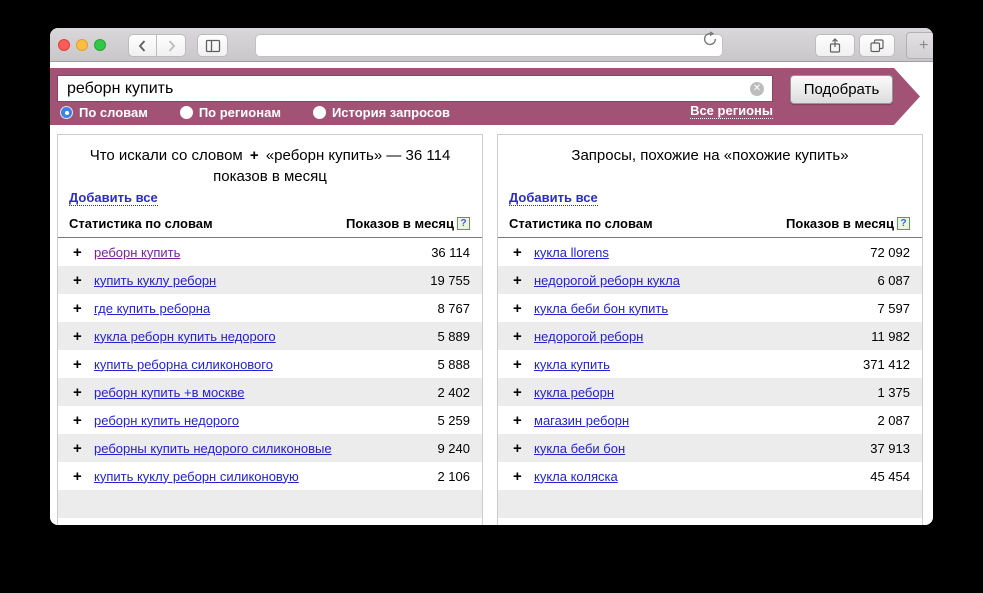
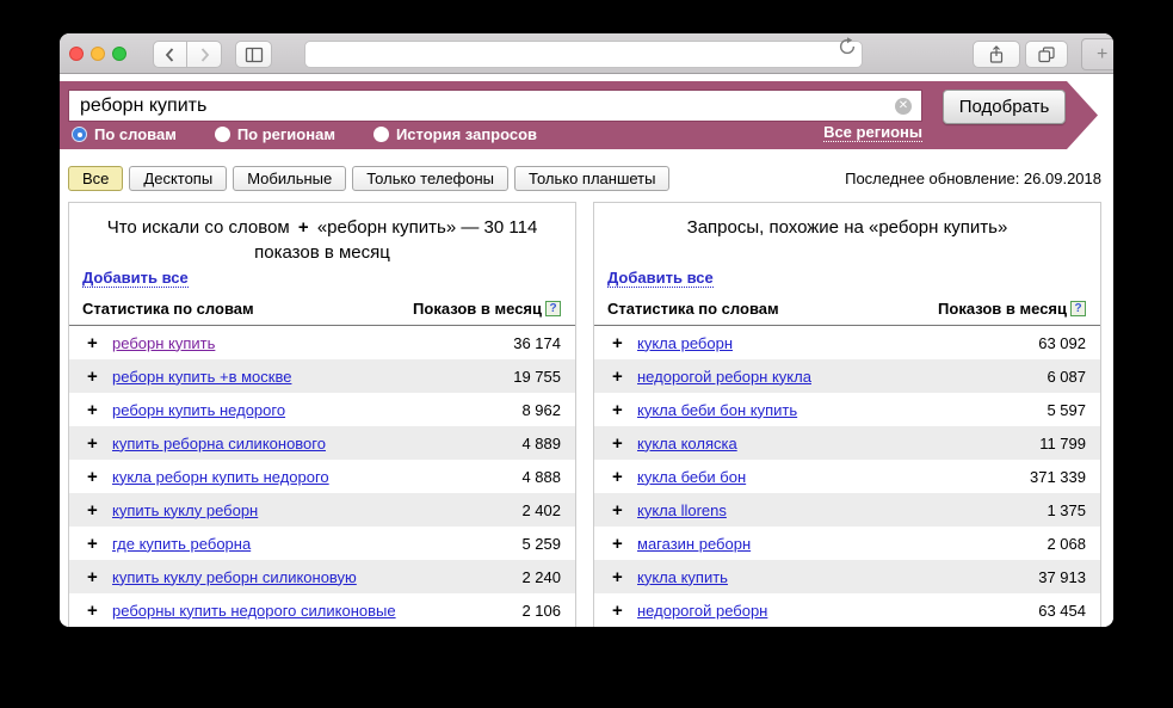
  +
  реборн купить
  ✕
  Подобрать
  По словам
  По регионам
  История запросов
  Все регионы
+ Все
+ Десктопы
+ Мобильные
+ Только телефоны
+ Только планшеты
+ Последнее обновление: 26.09.2018
- Что искали со словом + «реборн купить» — 36 114 показов в месяц
+ Что искали со словом + «реборн купить» — 30 114 показов в месяц
  Добавить все
  Статистика по словам
  Показов в месяц
  ?
  +
  реборн купить
- 36 114
+ 36 174
  +
- купить куклу реборн
+ реборн купить +в москве
  19 755
  +
- где купить реборна
+ реборн купить недорого
- 8 767
+ 8 962
  +
- кукла реборн купить недорого
+ купить реборна силиконового
- 5 889
+ 4 889
  +
- купить реборна силиконового
+ кукла реборн купить недорого
- 5 888
+ 4 888
  +
- реборн купить +в москве
+ купить куклу реборн
  2 402
  +
- реборн купить недорого
+ где купить реборна
  5 259
  +
- реборны купить недорого силиконовые
+ купить куклу реборн силиконовую
- 9 240
+ 2 240
  +
- купить куклу реборн силиконовую
+ реборны купить недорого силиконовые
  2 106
- Запросы, похожие на «похожие купить»
+ Запросы, похожие на «реборн купить»
  Добавить все
  Статистика по словам
  Показов в месяц
  ?
  +
- кукла llorens
+ кукла реборн
- 72 092
+ 63 092
  +
  недорогой реборн кукла
  6 087
  +
  кукла беби бон купить
- 7 597
+ 5 597
  +
- недорогой реборн
+ кукла коляска
- 11 982
+ 11 799
  +
- кукла купить
+ кукла беби бон
- 371 412
+ 371 339
  +
- кукла реборн
+ кукла llorens
  1 375
  +
  магазин реборн
- 2 087
+ 2 068
  +
- кукла беби бон
+ кукла купить
  37 913
  +
- кукла коляска
+ недорогой реборн
- 45 454
+ 63 454
